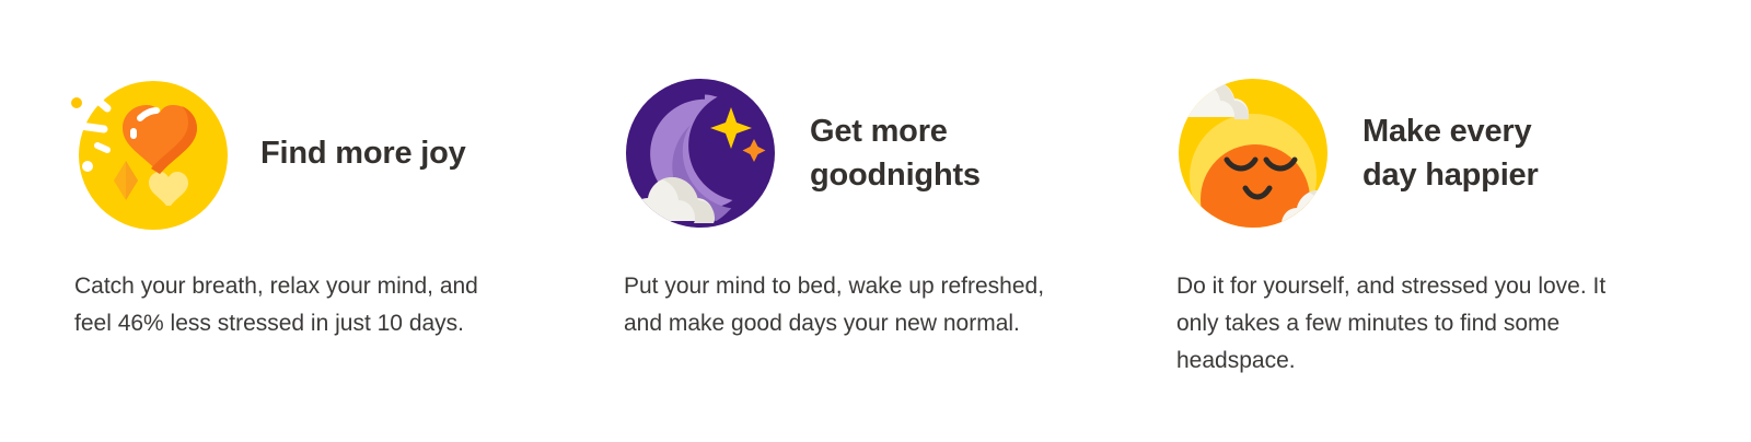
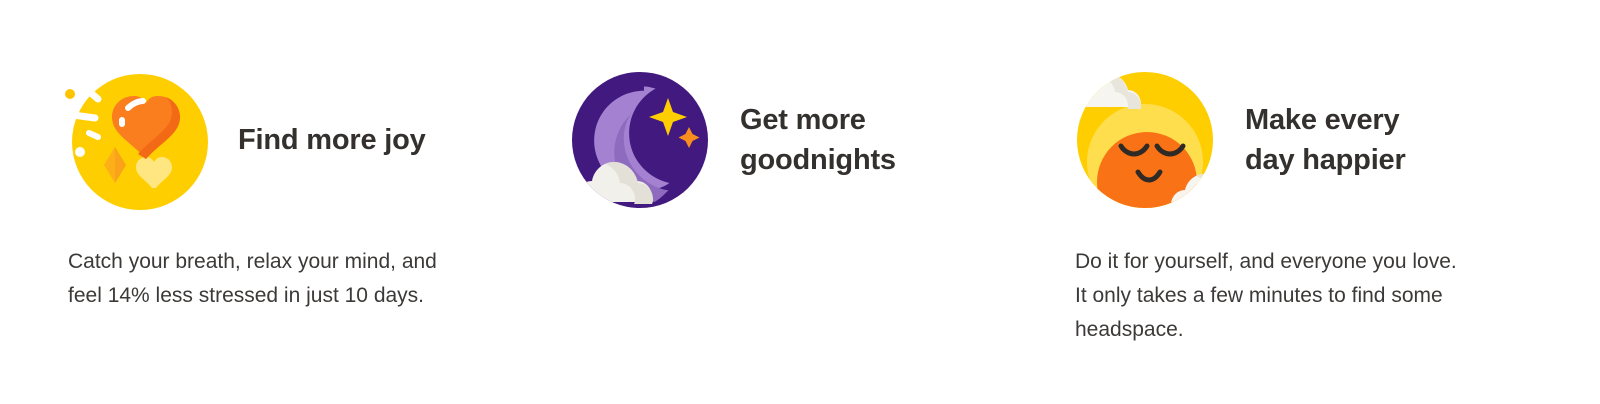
  Find more joy
- Catch your breath, relax your mind, and feel 46% less stressed in just 10 days.
+ Catch your breath, relax your mind, and feel 14% less stressed in just 10 days.
  Get more goodnights
- Put your mind to bed, wake up refreshed, and make good days your new normal.
  Make every day happier
- Do it for yourself, and stressed you love. It only takes a few minutes to find some headspace.
+ Do it for yourself, and everyone you love. It only takes a few minutes to find some headspace.
